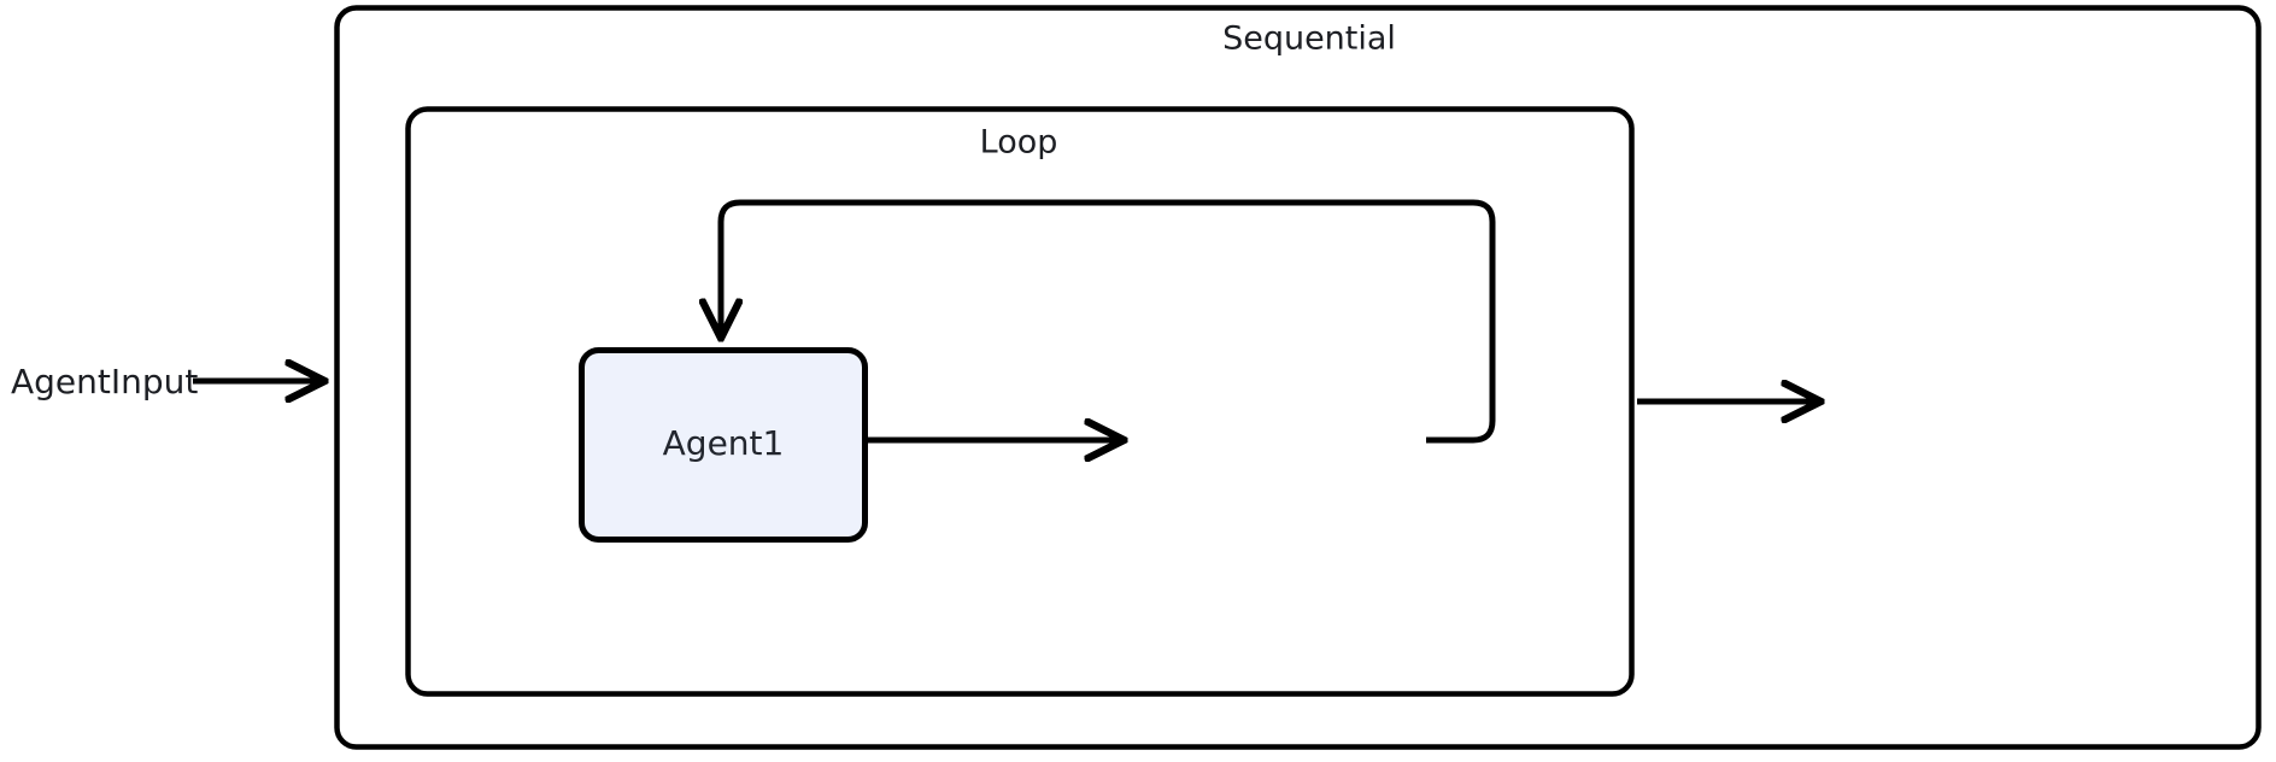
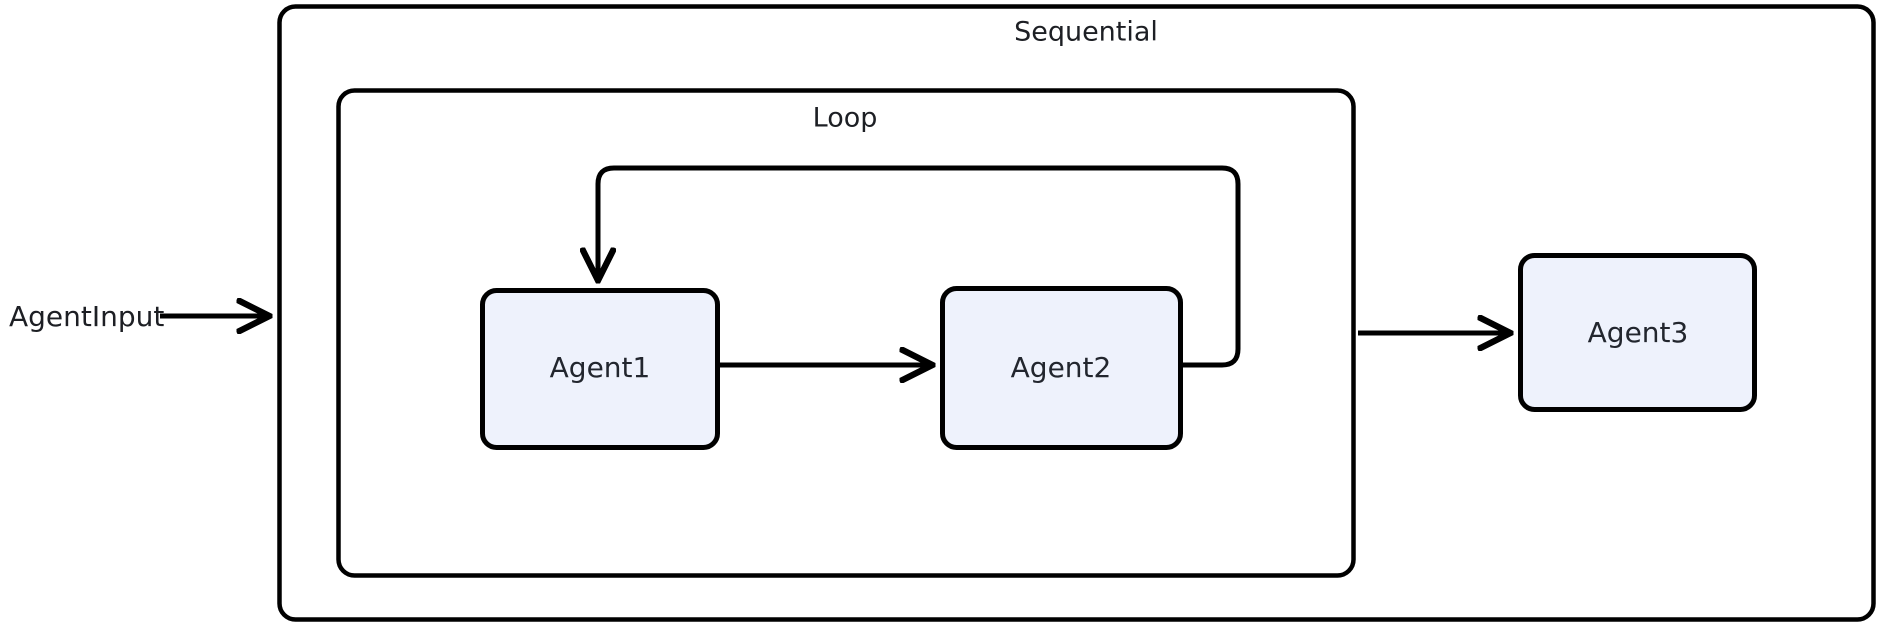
  Sequential
  Loop
  Agent1
+ Agent2
+ Agent3
  AgentInput
